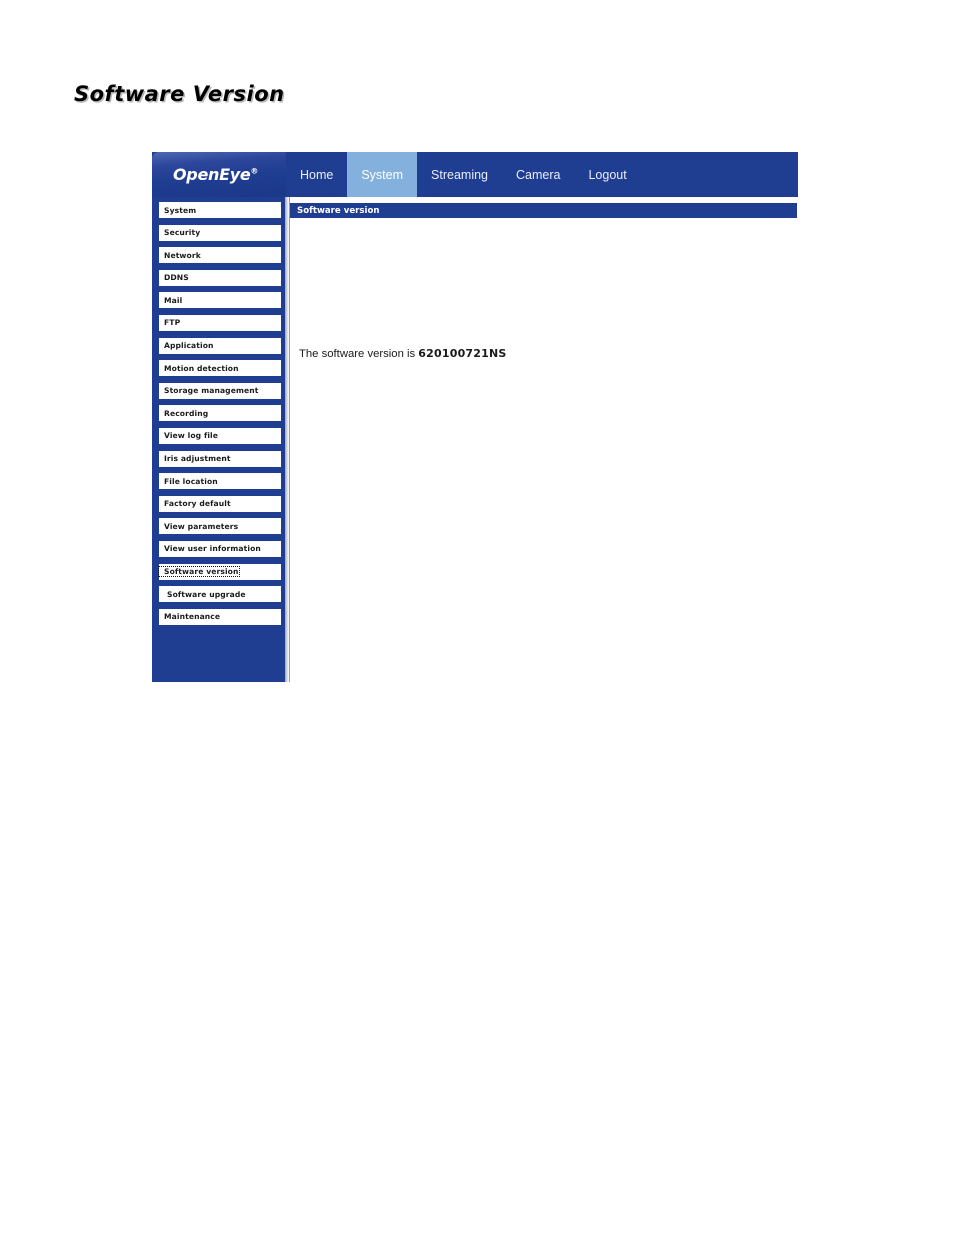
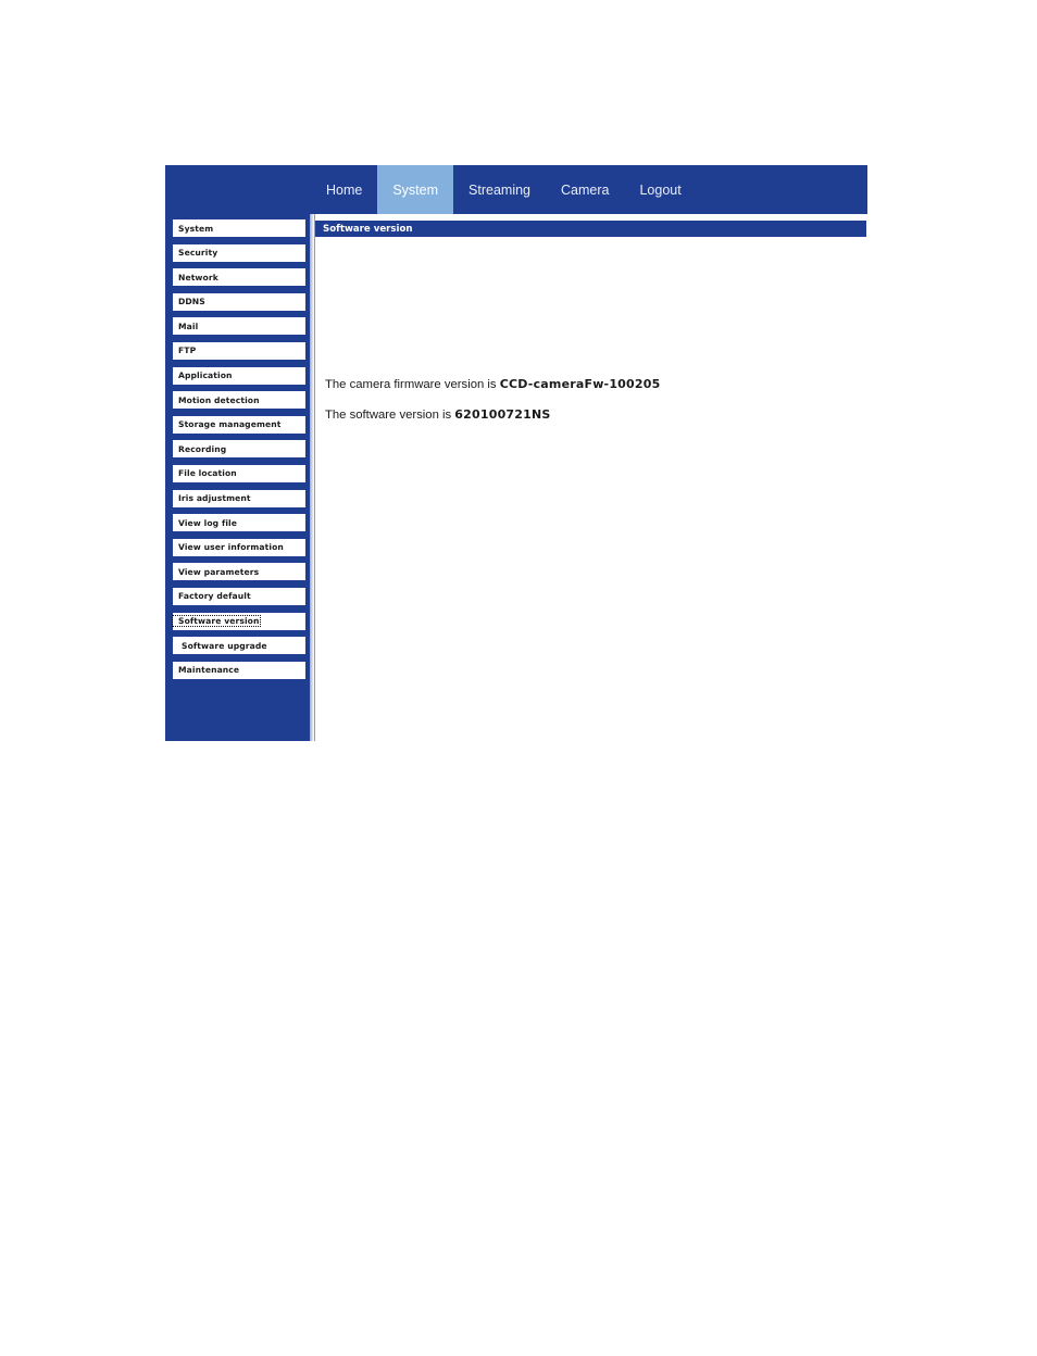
- Software Version
- OpenEye®
  Home
  System
  Streaming
  Camera
  Logout
  System
  Security
  Network
  DDNS
  Mail
  FTP
  Application
  Motion detection
  Storage management
  Recording
- View log file
+ File location
  Iris adjustment
- File location
+ View log file
- Factory default
+ View user information
  View parameters
- View user information
+ Factory default
  Software version
  Software upgrade
  Maintenance
  Software version
+ The camera firmware version is CCD-cameraFw-100205
  The software version is 620100721NS
